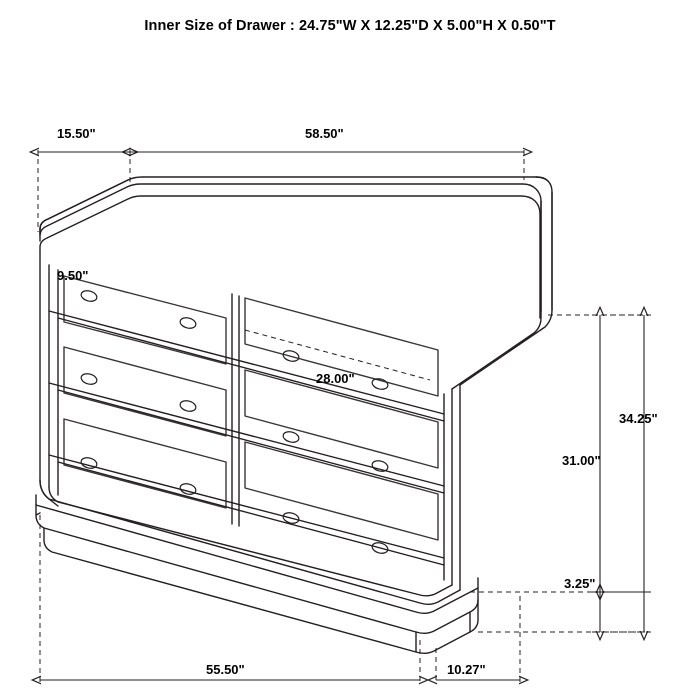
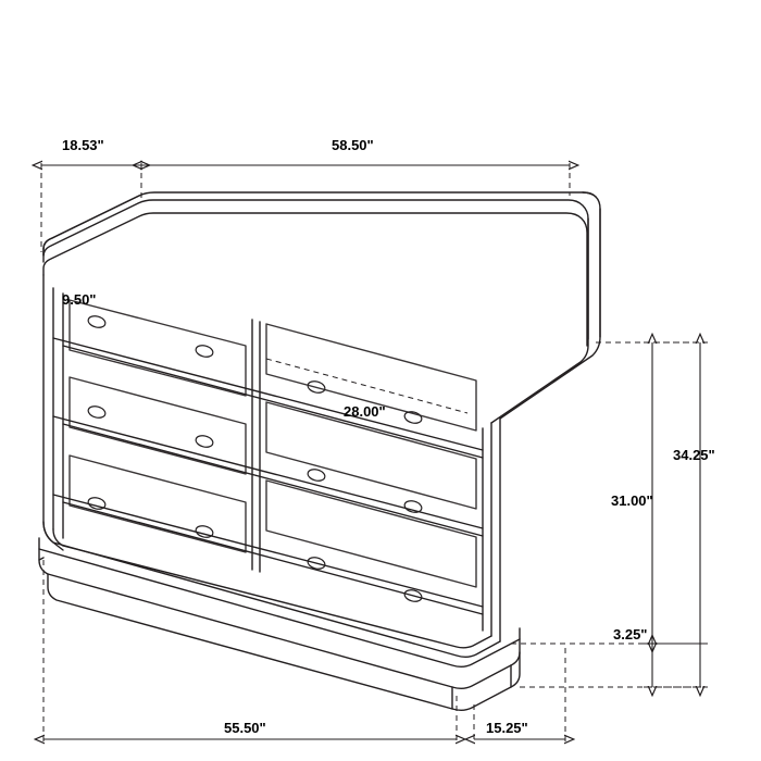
- Inner Size of Drawer : 24.75"W X 12.25"D X 5.00"H X 0.50"T
- 15.50"
+ 18.53"
  58.50"
  9.50"
  28.00"
  34.25"
  31.00"
  3.25"
  55.50"
- 10.27"
+ 15.25"
